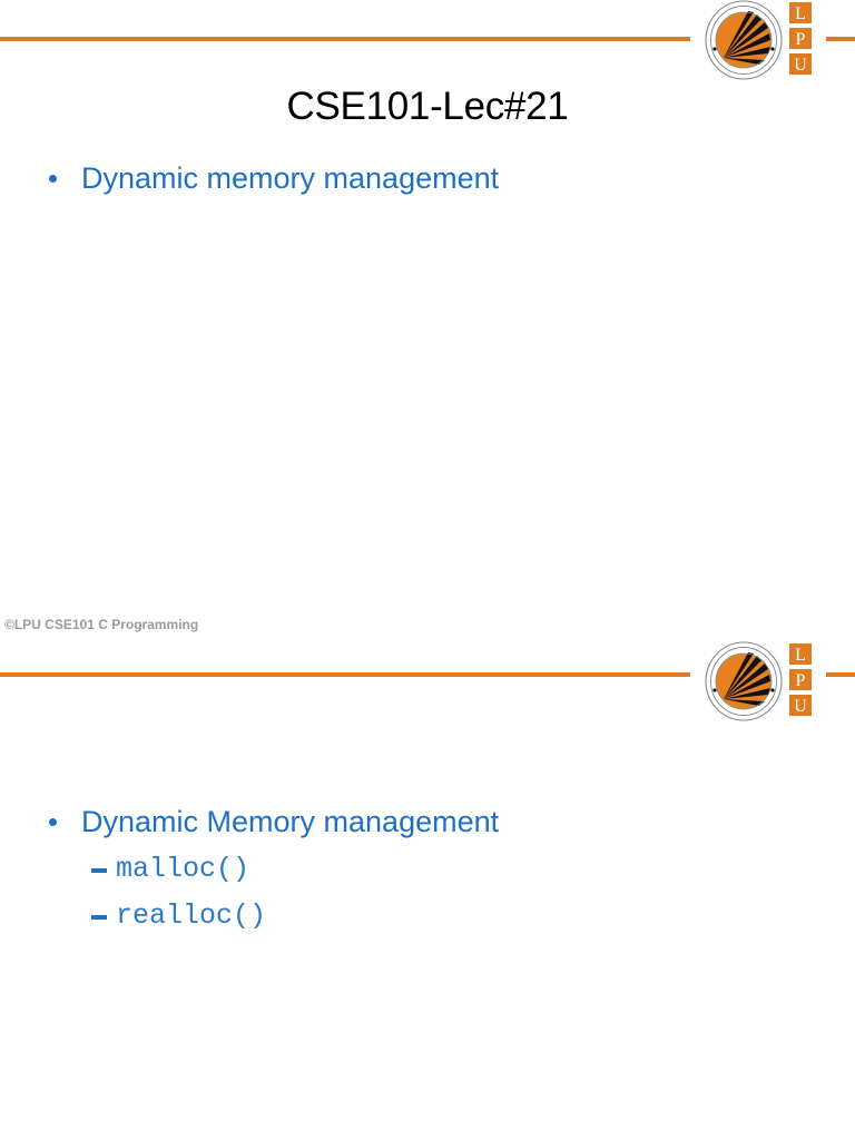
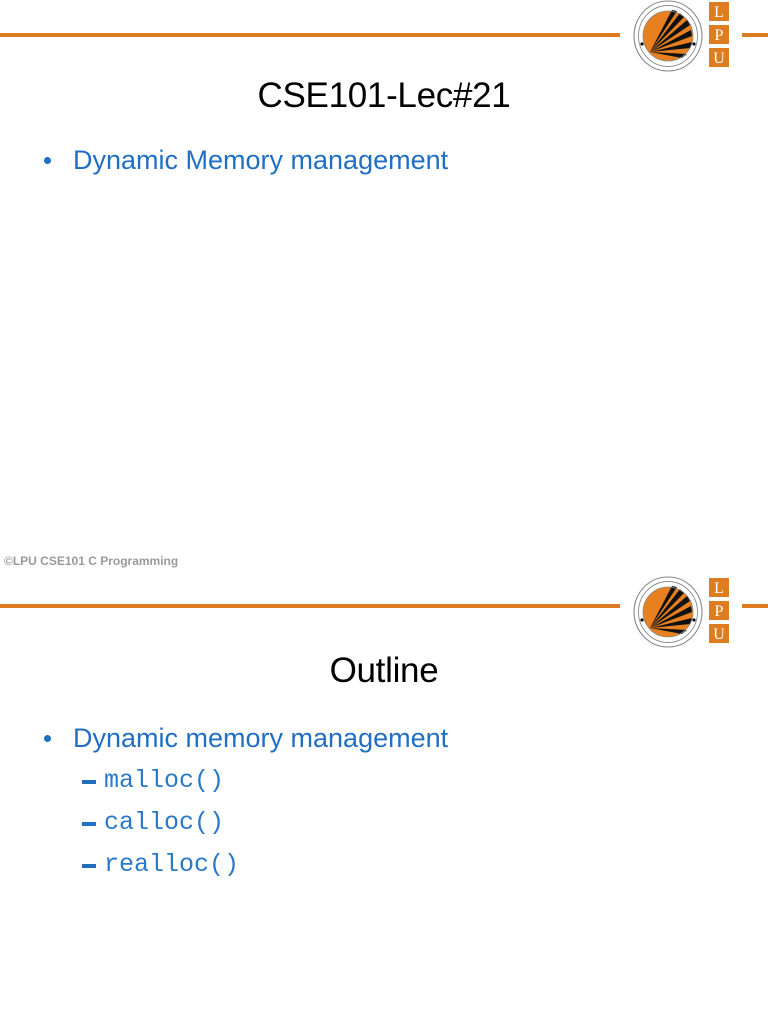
  L
  P
  U
  CSE101-Lec#21
- Dynamic memory management
+ Dynamic Memory management
  ©LPU CSE101 C Programming
  L
  P
  U
+ Outline
- Dynamic Memory management
+ Dynamic memory management
  malloc()
+ calloc()
  realloc()
